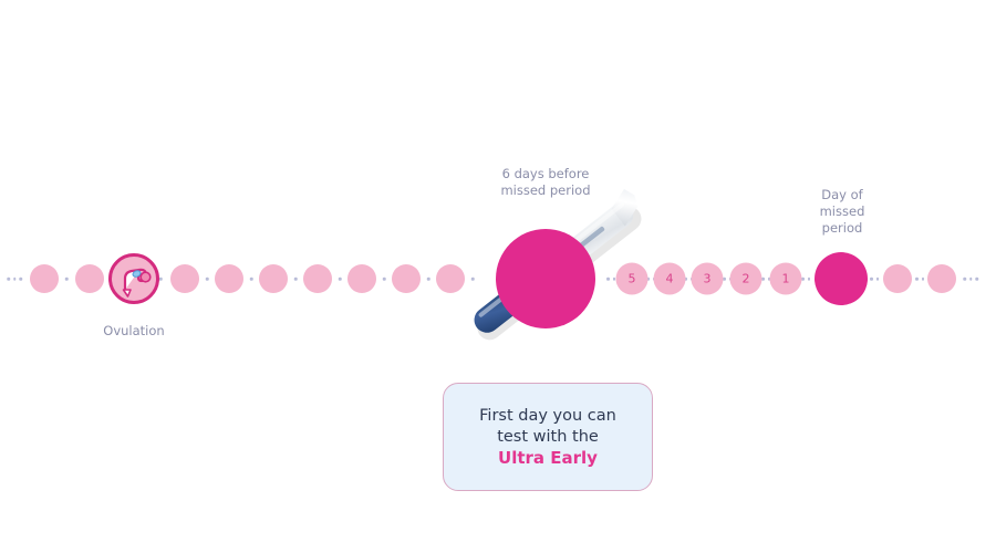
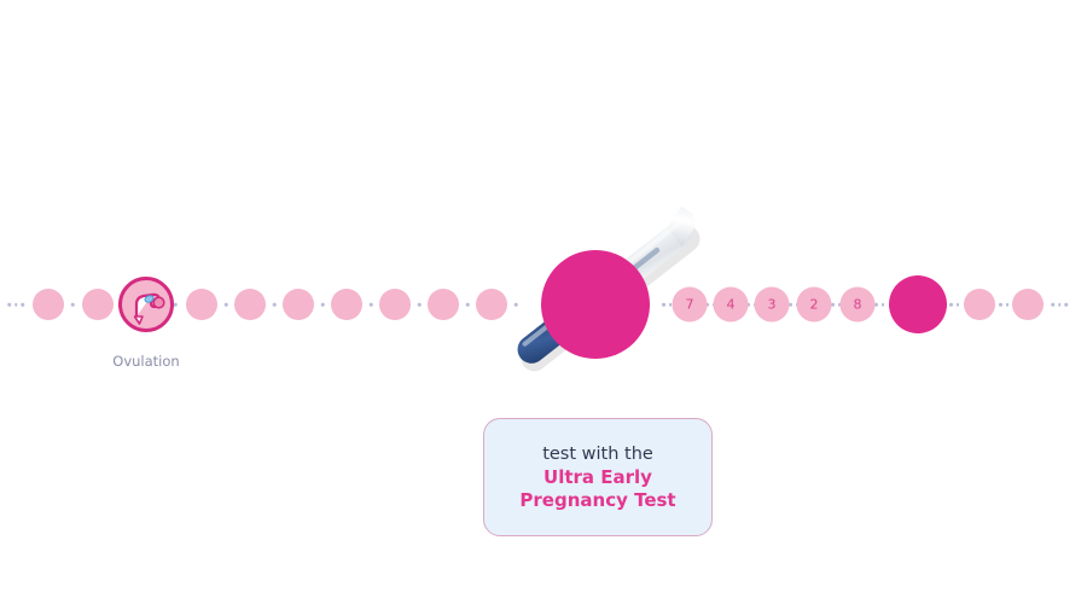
  Ovulation
- 6 days before
- missed period
- Day of
- missed
- period
- 5
+ 7
  4
  3
  2
- 1
+ 8
- First day you can
  test with the
  Ultra Early
+ Pregnancy Test
